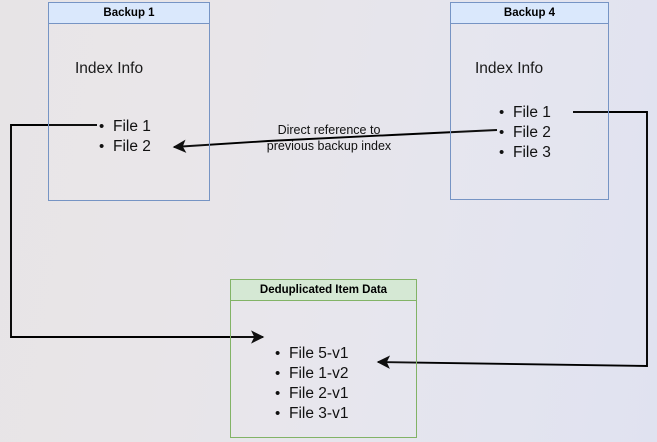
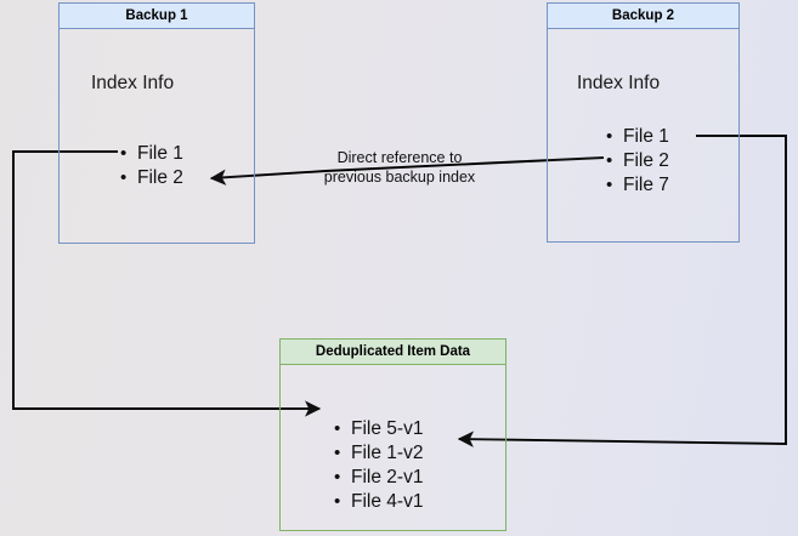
  Backup 1
  Index Info
  File 1
  File 2
- Backup 4
+ Backup 2
  Index Info
  File 1
  File 2
- File 3
+ File 7
  Deduplicated Item Data
  File 5-v1
  File 1-v2
  File 2-v1
- File 3-v1
+ File 4-v1
  Direct reference to
  previous backup index
